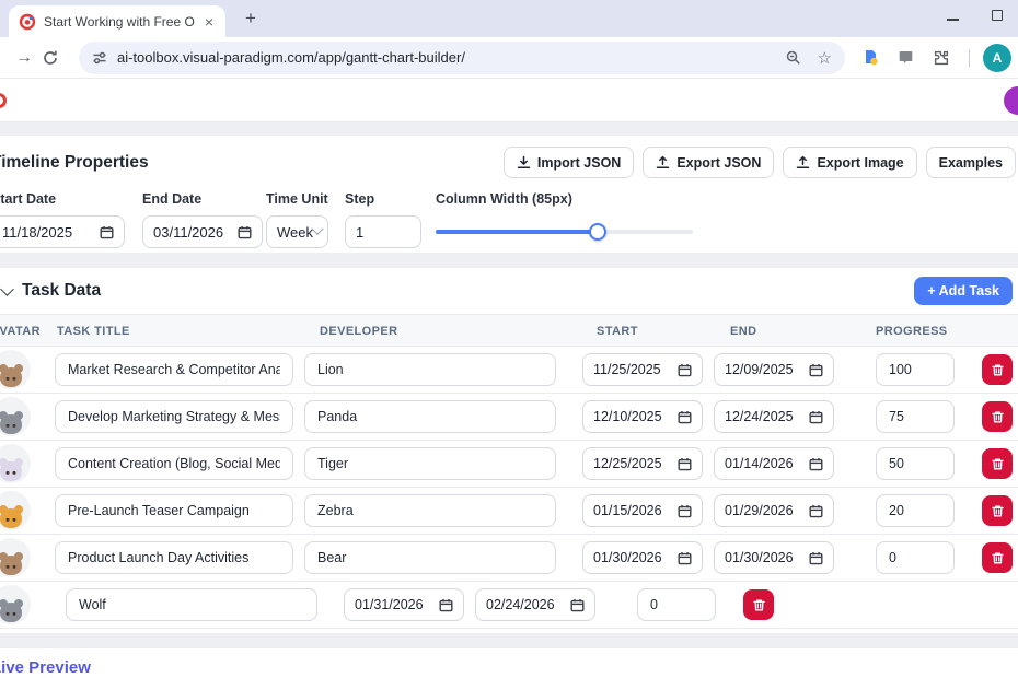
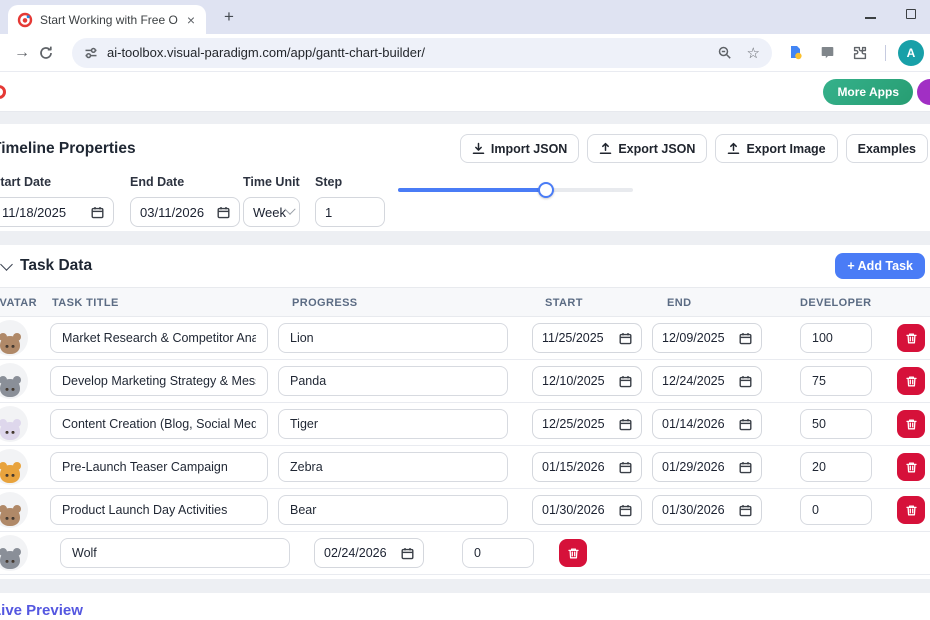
  Start Working with Free O
  ×
  +
  →
  ai-toolbox.visual-paradigm.com/app/gantt-chart-builder/
  ☆
  A
+ More Apps
  imeline Properties
  Import JSON
  Export JSON
  Export Image
  Examples
  tart Date
  11/18/2025
  End Date
  03/11/2026
  Time Unit
  Week
  Step
  1
- Column Width (85px)
  Task Data
  + Add Task
  VATAR
  TASK TITLE
- DEVELOPER
+ PROGRESS
  START
  END
- PROGRESS
+ DEVELOPER
  Market Research & Competitor Ana
  Lion
  11/25/2025
  12/09/2025
  100
  Develop Marketing Strategy & Mes
  Panda
  12/10/2025
  12/24/2025
  75
  Content Creation (Blog, Social Med
  Tiger
  12/25/2025
  01/14/2026
  50
  Pre-Launch Teaser Campaign
  Zebra
  01/15/2026
  01/29/2026
  20
  Product Launch Day Activities
  Bear
  01/30/2026
  01/30/2026
  0
  Wolf
- 01/31/2026
  02/24/2026
  0
  ive Preview
